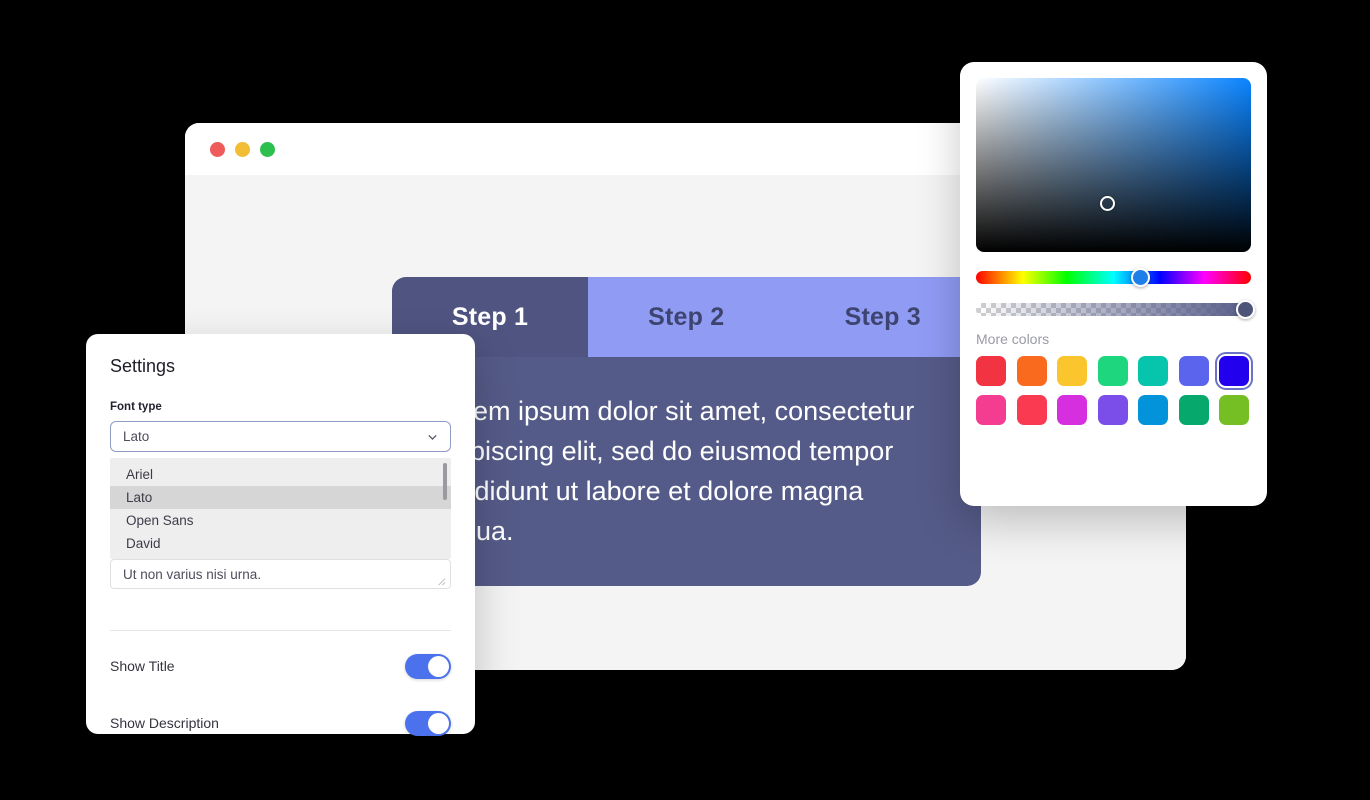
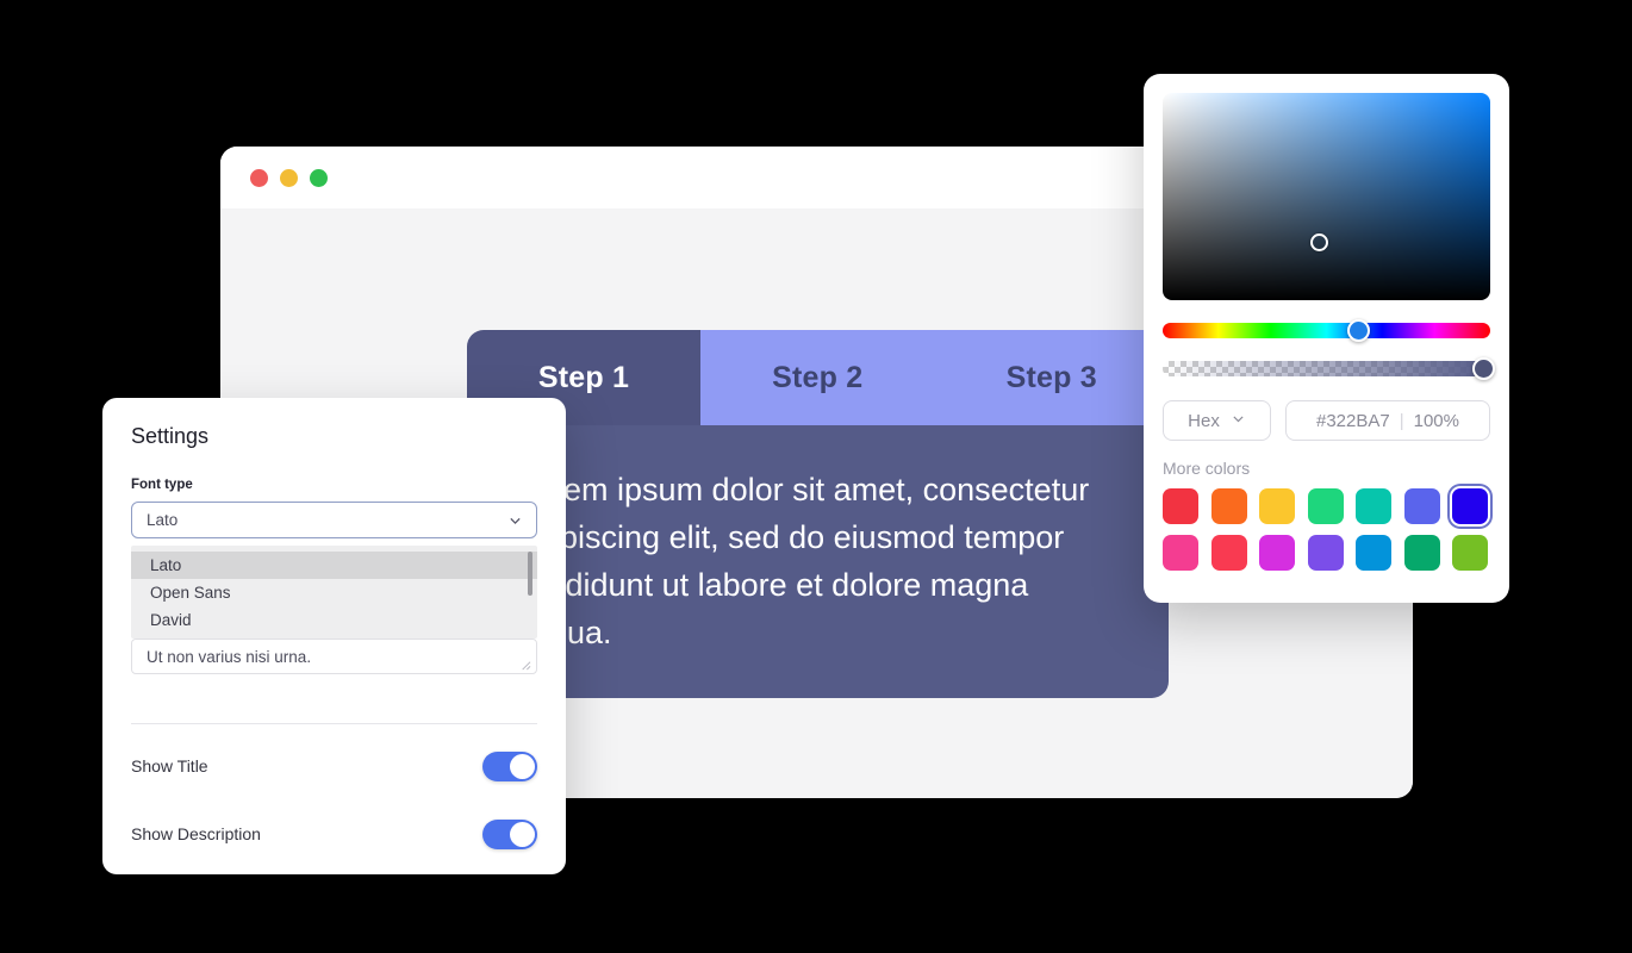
  Step 1
  Step 2
  Step 3
  em ipsum dolor sit amet, consectetur piscing elit, sed do eiusmod tempor didunt ut labore et dolore magna ua.
  Settings
  Font type
  Lato
- Ariel
  Lato
  Open Sans
  David
  Ut non varius nisi urna.
  Show Title
  Show Description
+ Hex
+ #322BA7
+ |
+ 100%
  More colors
